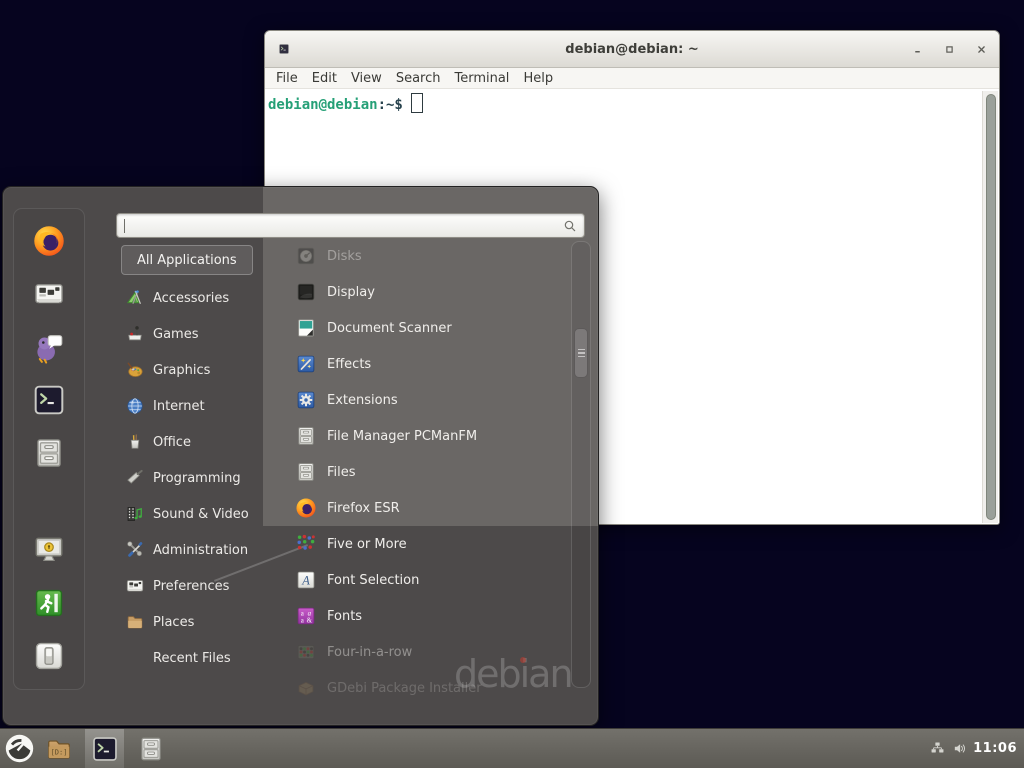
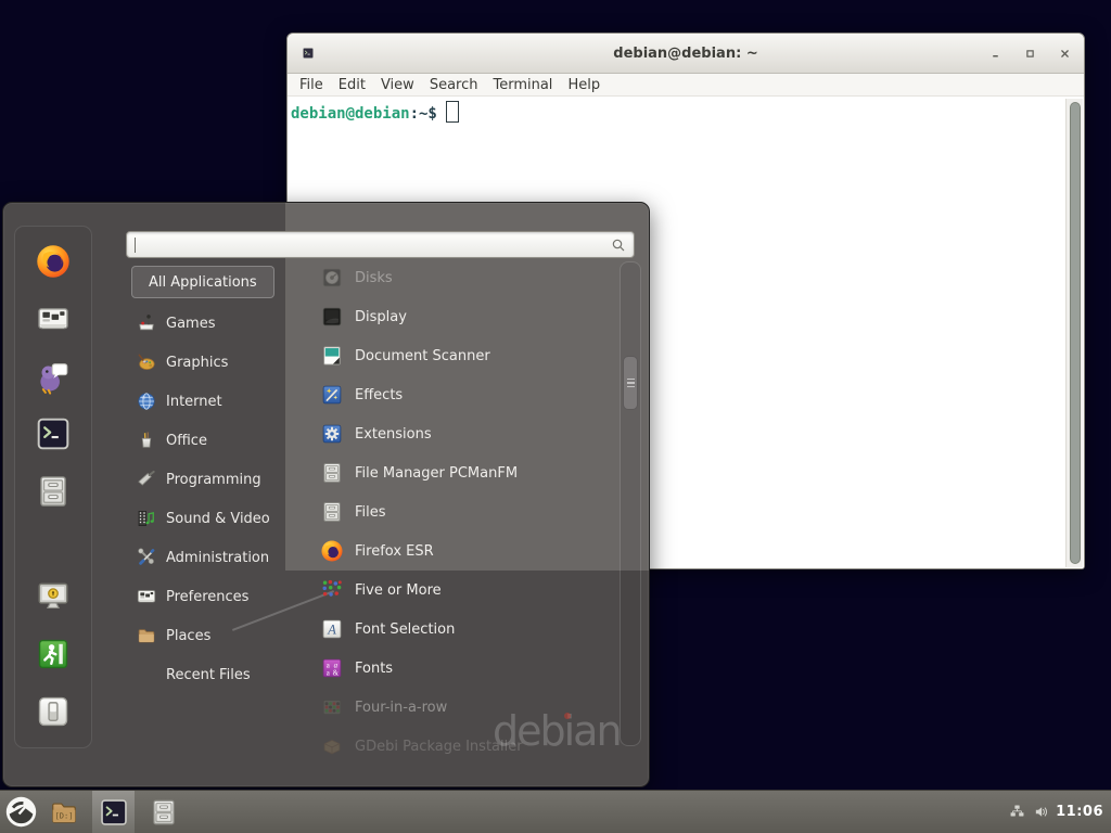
  debian@debian: ~
  File
  Edit
  View
  Search
  Terminal
  Help
  debian@debian:~$
  debian
  All Applications
- Accessories
  Games
  Graphics
  Internet
  Office
  Programming
  Sound & Video
  Administration
  Preferences
  Places
  Recent Files
  Disks
  Display
  Document Scanner
  Effects
  Extensions
  File Manager PCManFM
  Files
  Firefox ESR
  Five or More
  Font Selection
  Fonts
  Four-in-a-row
  GDebi Package Installer
  11:06
